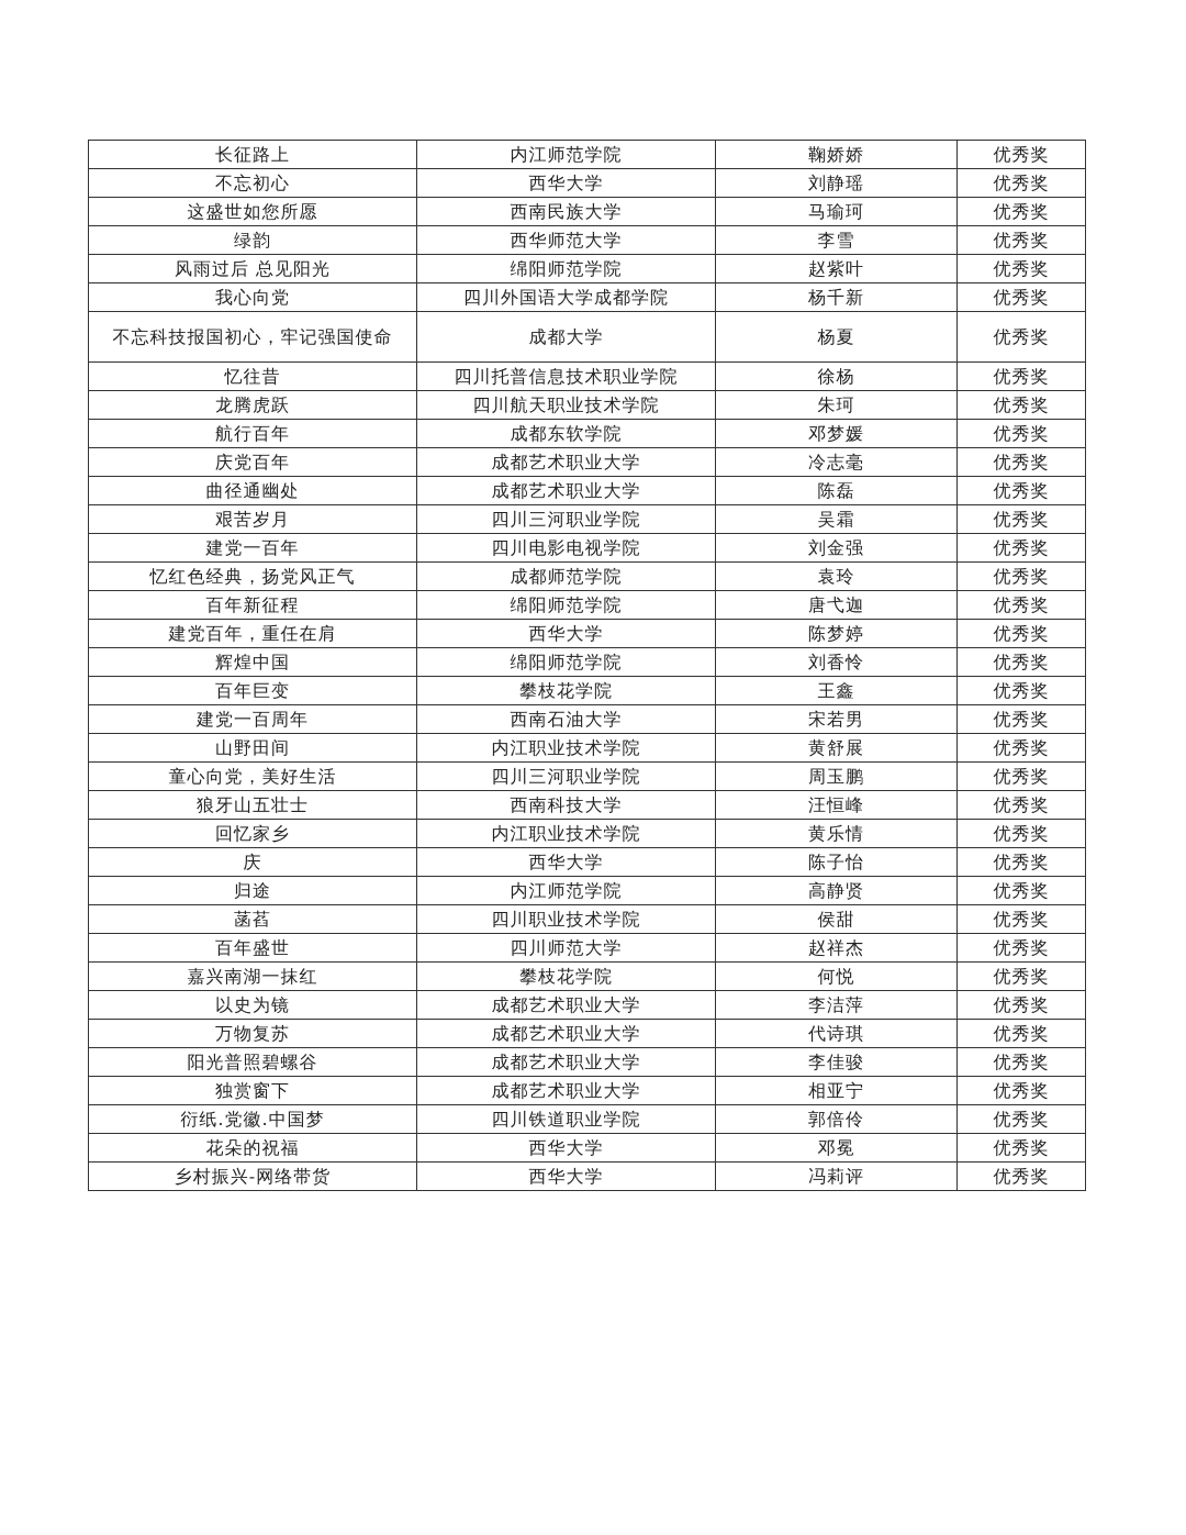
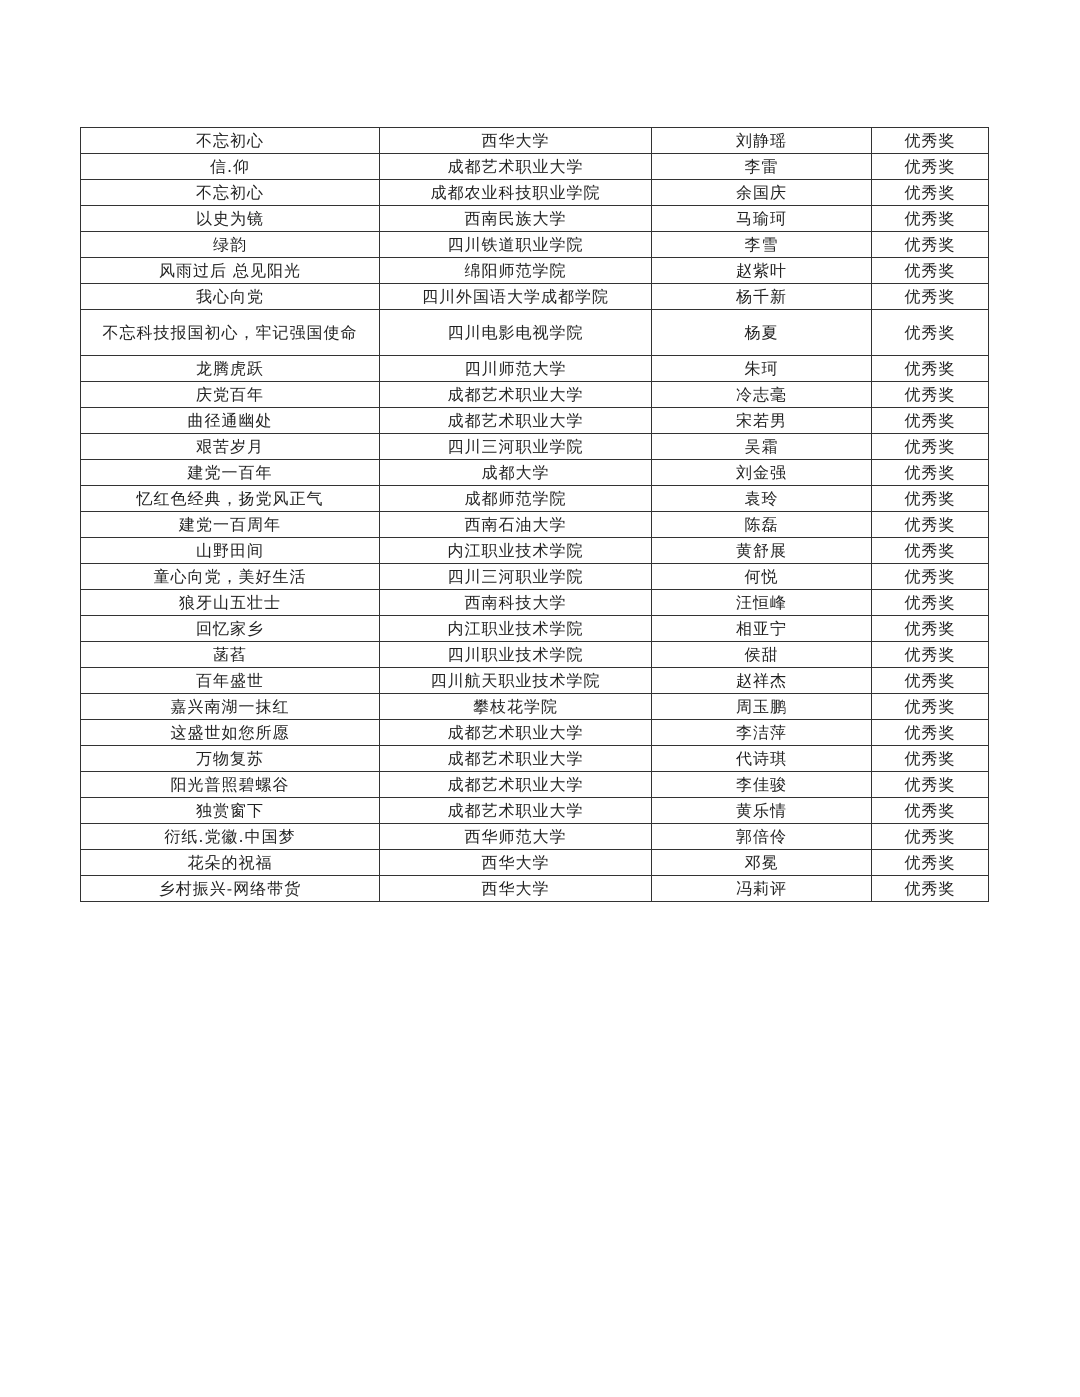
- 长征路上	内江师范学院	鞠娇娇	优秀奖
  不忘初心	西华大学	刘静瑶	优秀奖
+ 信.仰	成都艺术职业大学	李雷	优秀奖
+ 不忘初心	成都农业科技职业学院	余国庆	优秀奖
- 这盛世如您所愿	西南民族大学	马瑜珂	优秀奖
+ 以史为镜	西南民族大学	马瑜珂	优秀奖
- 绿韵	西华师范大学	李雪	优秀奖
+ 绿韵	四川铁道职业学院	李雪	优秀奖
  风雨过后 总见阳光	绵阳师范学院	赵紫叶	优秀奖
  我心向党	四川外国语大学成都学院	杨千新	优秀奖
- 不忘科技报国初心，牢记强国使命	成都大学	杨夏	优秀奖
+ 不忘科技报国初心，牢记强国使命	四川电影电视学院	杨夏	优秀奖
- 忆往昔	四川托普信息技术职业学院	徐杨	优秀奖
- 龙腾虎跃	四川航天职业技术学院	朱珂	优秀奖
+ 龙腾虎跃	四川师范大学	朱珂	优秀奖
- 航行百年	成都东软学院	邓梦媛	优秀奖
  庆党百年	成都艺术职业大学	冷志毫	优秀奖
- 曲径通幽处	成都艺术职业大学	陈磊	优秀奖
+ 曲径通幽处	成都艺术职业大学	宋若男	优秀奖
  艰苦岁月	四川三河职业学院	吴霜	优秀奖
- 建党一百年	四川电影电视学院	刘金强	优秀奖
+ 建党一百年	成都大学	刘金强	优秀奖
  忆红色经典，扬党风正气	成都师范学院	袁玲	优秀奖
- 百年新征程	绵阳师范学院	唐弋迦	优秀奖
- 建党百年，重任在肩	西华大学	陈梦婷	优秀奖
- 辉煌中国	绵阳师范学院	刘香怜	优秀奖
- 百年巨变	攀枝花学院	王鑫	优秀奖
- 建党一百周年	西南石油大学	宋若男	优秀奖
+ 建党一百周年	西南石油大学	陈磊	优秀奖
  山野田间	内江职业技术学院	黄舒展	优秀奖
- 童心向党，美好生活	四川三河职业学院	周玉鹏	优秀奖
+ 童心向党，美好生活	四川三河职业学院	何悦	优秀奖
  狼牙山五壮士	西南科技大学	汪恒峰	优秀奖
- 回忆家乡	内江职业技术学院	黄乐情	优秀奖
+ 回忆家乡	内江职业技术学院	相亚宁	优秀奖
- 庆	西华大学	陈子怡	优秀奖
- 归途	内江师范学院	高静贤	优秀奖
  菡萏	四川职业技术学院	侯甜	优秀奖
- 百年盛世	四川师范大学	赵祥杰	优秀奖
+ 百年盛世	四川航天职业技术学院	赵祥杰	优秀奖
- 嘉兴南湖一抹红	攀枝花学院	何悦	优秀奖
+ 嘉兴南湖一抹红	攀枝花学院	周玉鹏	优秀奖
- 以史为镜	成都艺术职业大学	李洁萍	优秀奖
+ 这盛世如您所愿	成都艺术职业大学	李洁萍	优秀奖
  万物复苏	成都艺术职业大学	代诗琪	优秀奖
  阳光普照碧螺谷	成都艺术职业大学	李佳骏	优秀奖
- 独赏窗下	成都艺术职业大学	相亚宁	优秀奖
+ 独赏窗下	成都艺术职业大学	黄乐情	优秀奖
- 衍纸.党徽.中国梦	四川铁道职业学院	郭倍伶	优秀奖
+ 衍纸.党徽.中国梦	西华师范大学	郭倍伶	优秀奖
  花朵的祝福	西华大学	邓冕	优秀奖
  乡村振兴-网络带货	西华大学	冯莉评	优秀奖
